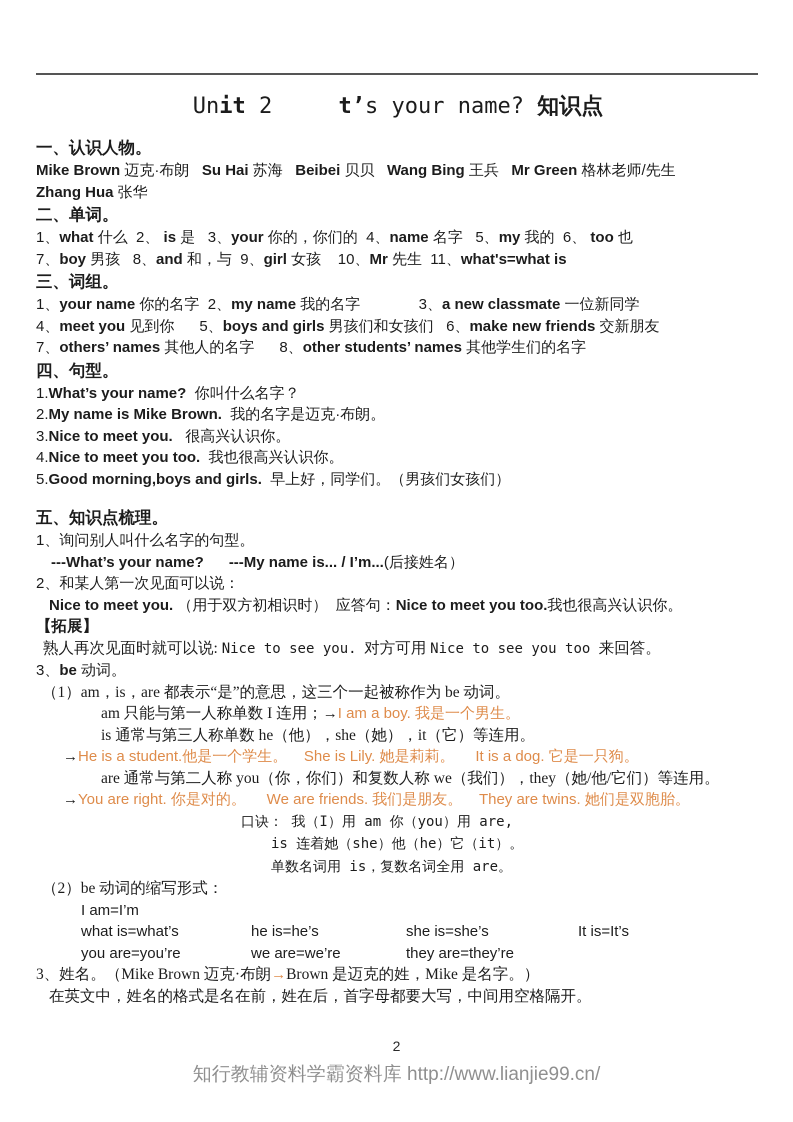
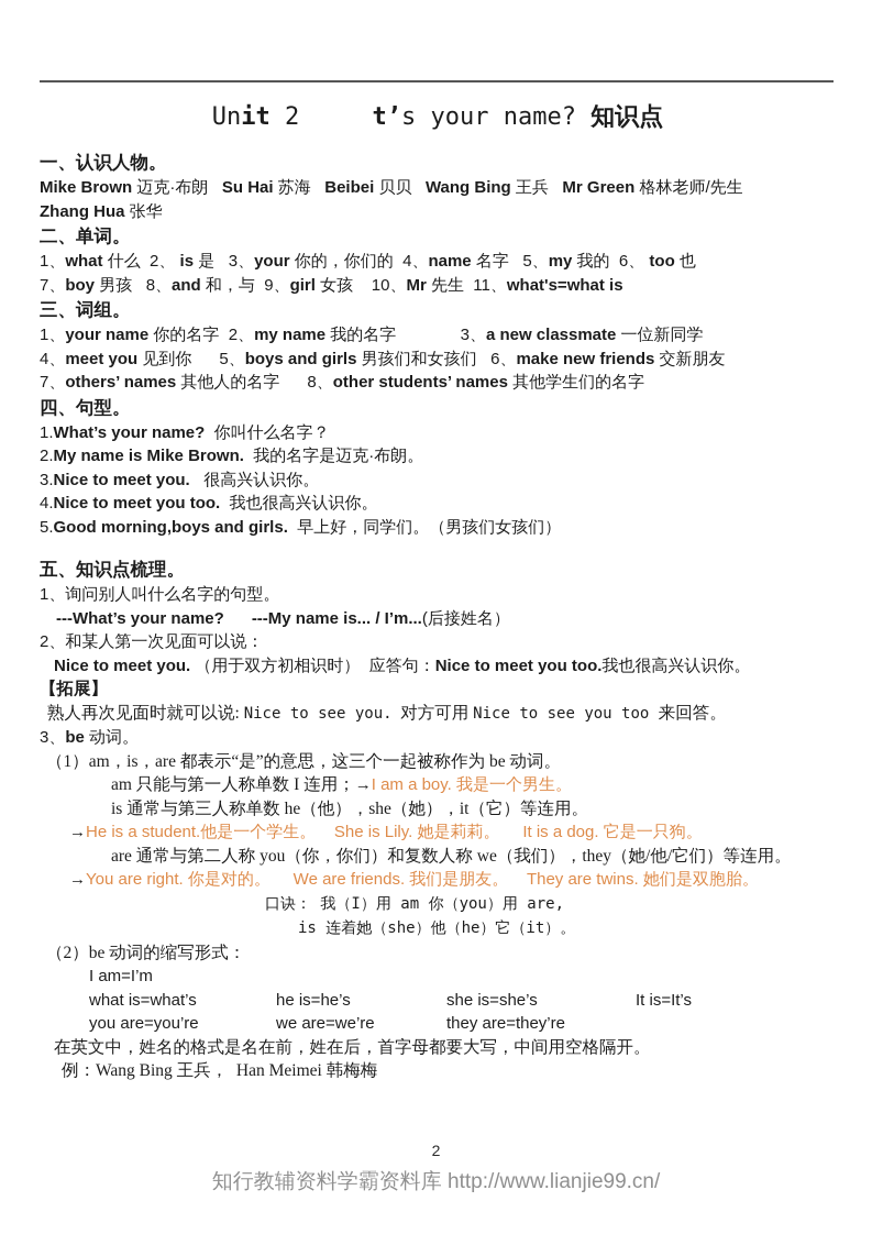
  Unit 2 t’s your name? 知识点
  一、认识人物。
  Mike Brown 迈克·布朗 Su Hai 苏海 Beibei 贝贝 Wang Bing 王兵 Mr Green 格林老师/先生
  Zhang Hua 张华
  二、单词。
  1、what 什么 2、 is 是 3、your 你的，你们的 4、name 名字 5、my 我的 6、 too 也
  7、boy 男孩 8、and 和，与 9、girl 女孩 10、Mr 先生 11、what's=what is
  三、词组。
  1、your name 你的名字 2、my name 我的名字 3、a new classmate 一位新同学
  4、meet you 见到你 5、boys and girls 男孩们和女孩们 6、make new friends 交新朋友
  7、others’ names 其他人的名字 8、other students’ names 其他学生们的名字
  四、句型。
  1.What’s your name? 你叫什么名字？
  2.My name is Mike Brown. 我的名字是迈克·布朗。
  3.Nice to meet you. 很高兴认识你。
  4.Nice to meet you too. 我也很高兴认识你。
  5.Good morning,boys and girls. 早上好，同学们。（男孩们女孩们）
  五、知识点梳理。
  1、询问别人叫什么名字的句型。
  ---What’s your name? ---My name is... / I’m...(后接姓名）
  2、和某人第一次见面可以说：
  Nice to meet you. （用于双方初相识时） 应答句：Nice to meet you too.我也很高兴认识你。
  【拓展】
  熟人再次见面时就可以说: Nice to see you. 对方可用 Nice to see you too 来回答。
  3、be 动词。
  （1）am，is，are 都表示“是”的意思，这三个一起被称作为 be 动词。
  am 只能与第一人称单数 I 连用；→I am a boy. 我是一个男生。
  is 通常与第三人称单数 he（他），she（她），it（它）等连用。
  →He is a student.他是一个学生。 She is Lily. 她是莉莉。 It is a dog. 它是一只狗。
  are 通常与第二人称 you（你，你们）和复数人称 we（我们），they（她/他/它们）等连用。
  →You are right. 你是对的。 We are friends. 我们是朋友。 They are twins. 她们是双胞胎。
  口诀： 我（I）用 am 你（you）用 are,
  is 连着她（she）他（he）它（it）。
- 单数名词用 is，复数名词全用 are。
  （2）be 动词的缩写形式：
  I am=I’m
  what is=what’s he is=he’s she is=she’s It is=It’s
  you are=you’re we are=we’re they are=they’re
- 3、姓名。（Mike Brown 迈克·布朗→Brown 是迈克的姓，Mike 是名字。）
  在英文中，姓名的格式是名在前，姓在后，首字母都要大写，中间用空格隔开。
+ 例：Wang Bing 王兵， Han Meimei 韩梅梅
  2
  知行教辅资料学霸资料库 http://www.lianjie99.cn/
